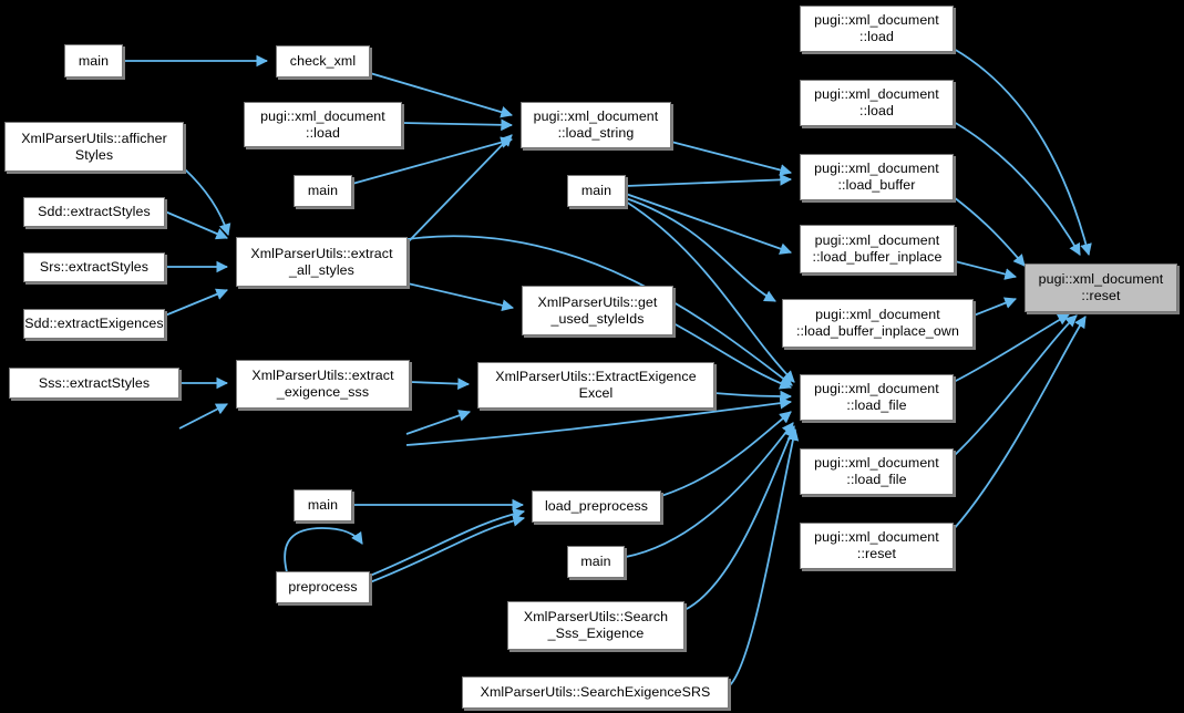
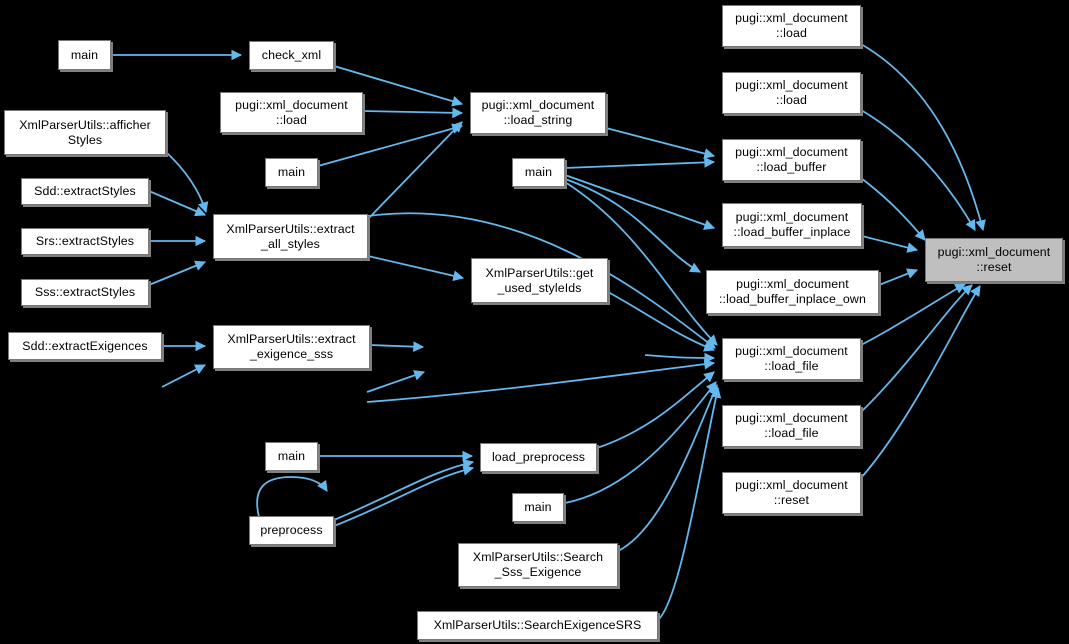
  main
  check_xml
  pugi::xml_document
  ::load
  XmlParserUtils::afficher
  Styles
  main
  Sdd::extractStyles
  Srs::extractStyles
- Sdd::extractExigences
+ Sss::extractStyles
  XmlParserUtils::extract
  _all_styles
  pugi::xml_document
  ::load_string
  main
  XmlParserUtils::get
  _used_styleIds
- Sss::extractStyles
+ Sdd::extractExigences
  XmlParserUtils::extract
  _exigence_sss
- XmlParserUtils::ExtractExigence
- Excel
  main
  load_preprocess
  preprocess
  main
  XmlParserUtils::Search
  _Sss_Exigence
  XmlParserUtils::SearchExigenceSRS
  pugi::xml_document
  ::load
  pugi::xml_document
  ::load
  pugi::xml_document
  ::load_buffer
  pugi::xml_document
  ::load_buffer_inplace
  pugi::xml_document
  ::load_buffer_inplace_own
  pugi::xml_document
  ::load_file
  pugi::xml_document
  ::load_file
  pugi::xml_document
  ::reset
  pugi::xml_document
  ::reset
